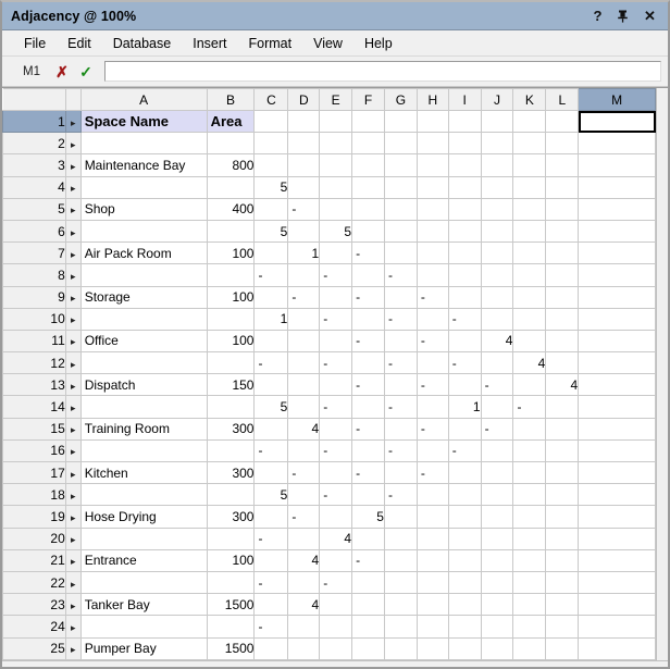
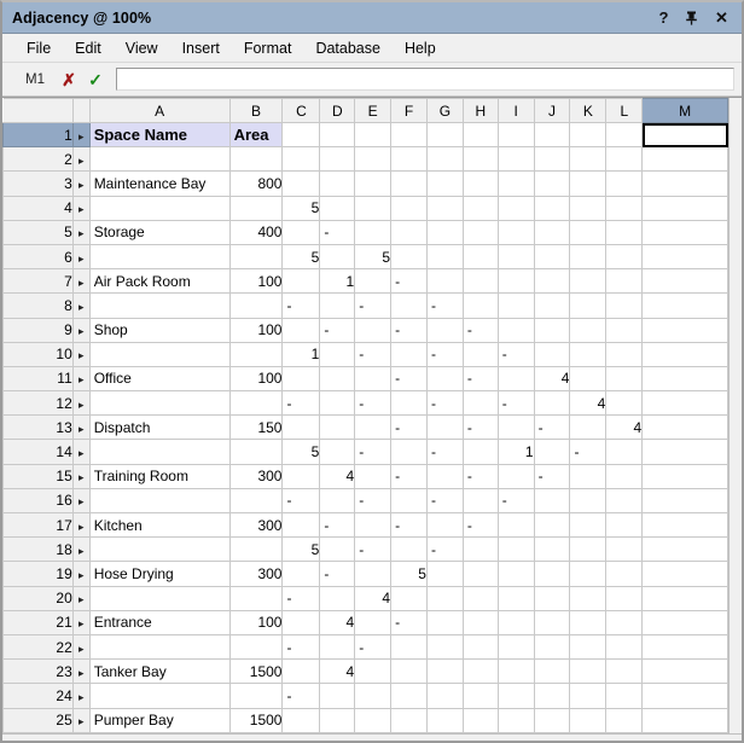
  Adjacency @ 100%
  ?
  ✕
  File
  Edit
- Database
+ View
  Insert
  Format
- View
+ Database
  Help
  M1
  ✗
  ✓
  		A	B	C	D	E	F	G	H	I	J	K	L	M
  1	▸	Space Name	Area
  2	▸
  3	▸	Maintenance Bay	800
  4	▸			5
- 5	▸	Shop	400		-
+ 5	▸	Storage	400		-
  6	▸			5		5
  7	▸	Air Pack Room	100		1		-
  8	▸			-		-		-
- 9	▸	Storage	100		-		-		-
+ 9	▸	Shop	100		-		-		-
  10	▸			1		-		-		-
  11	▸	Office	100				-		-		4
  12	▸			-		-		-		-		4
  13	▸	Dispatch	150				-		-		-		4
  14	▸			5		-		-		1		-
  15	▸	Training Room	300		4		-		-		-
  16	▸			-		-		-		-
  17	▸	Kitchen	300		-		-		-
  18	▸			5		-		-
  19	▸	Hose Drying	300		-		5
  20	▸			-		4
  21	▸	Entrance	100		4		-
  22	▸			-		-
  23	▸	Tanker Bay	1500		4
  24	▸			-
  25	▸	Pumper Bay	1500
